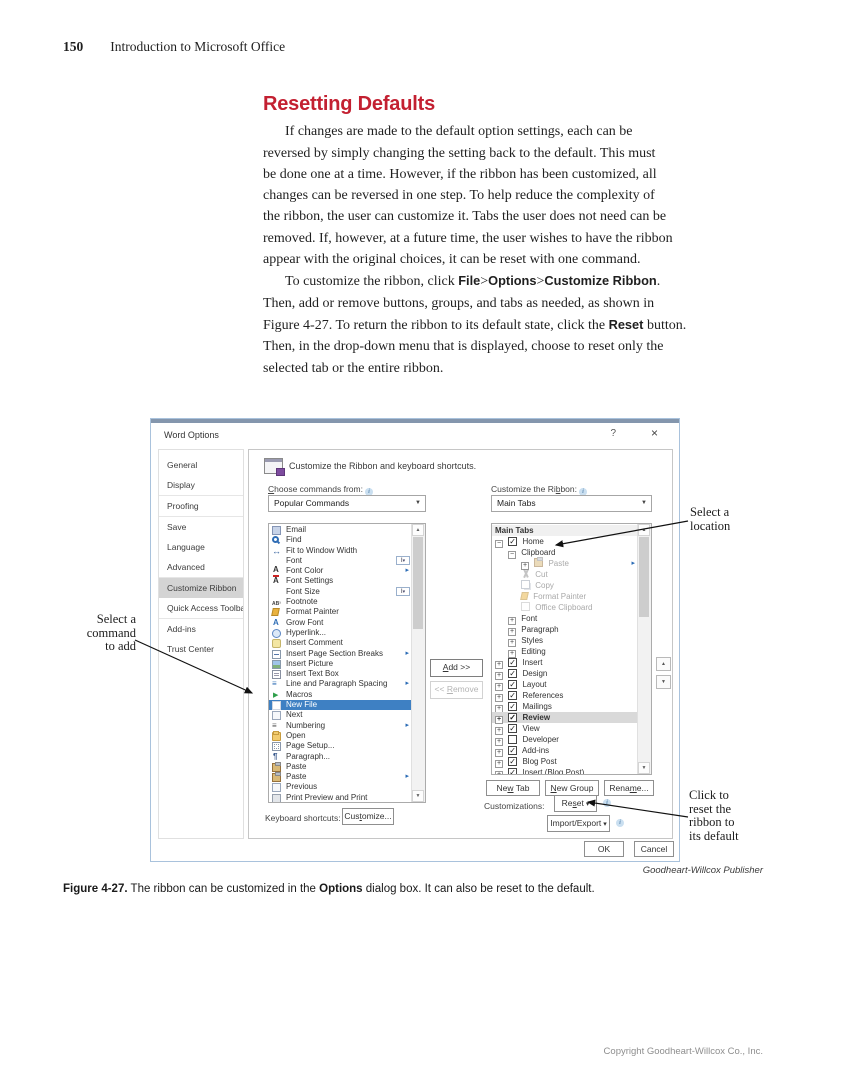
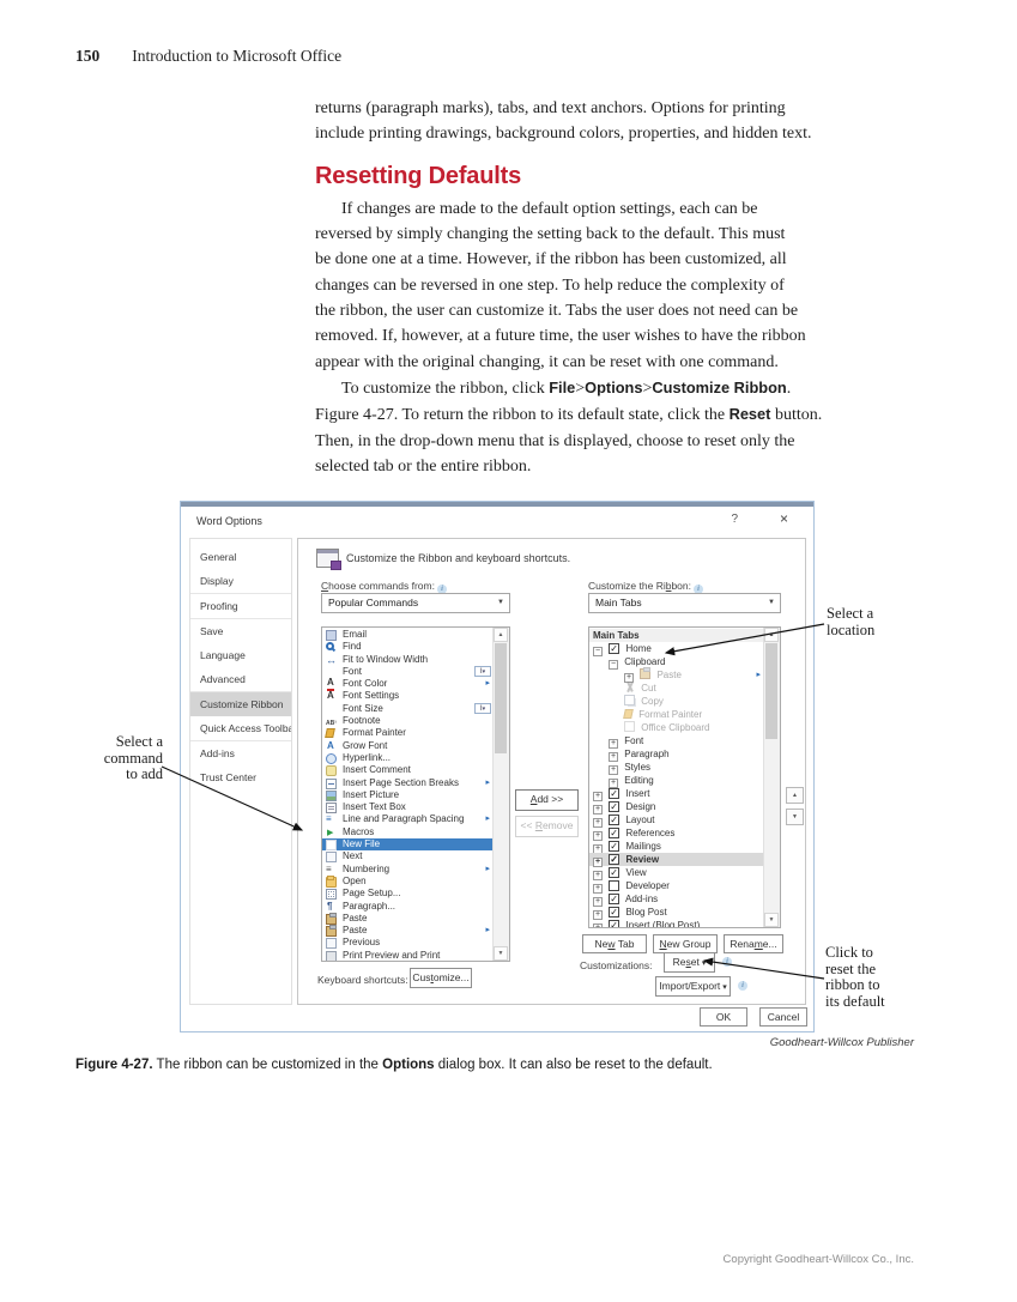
  150 Introduction to Microsoft Office
+ returns (paragraph marks), tabs, and text anchors. Options for printing
+ include printing drawings, background colors, properties, and hidden text.
  Resetting Defaults
  If changes are made to the default option settings, each can be
  reversed by simply changing the setting back to the default. This must
  be done one at a time. However, if the ribbon has been customized, all
  changes can be reversed in one step. To help reduce the complexity of
  the ribbon, the user can customize it. Tabs the user does not need can be
  removed. If, however, at a future time, the user wishes to have the ribbon
- appear with the original choices, it can be reset with one command.
+ appear with the original changing, it can be reset with one command.
  To customize the ribbon, click File>Options>Customize Ribbon.
- Then, add or remove buttons, groups, and tabs as needed, as shown in
  Figure 4-27. To return the ribbon to its default state, click the Reset button.
  Then, in the drop-down menu that is displayed, choose to reset only the
  selected tab or the entire ribbon.
  Word Options
  ?
  ×
  General
  Display
  Proofing
  Save
  Language
  Advanced
  Customize Ribbon
  Quick Access Toolba
  Add-ins
  Trust Center
  Customize the Ribbon and keyboard shortcuts.
  Choose commands from:
  Popular Commands
  Customize the Ribbon:
  Main Tabs
  Email
  Find
  Fit to Window Width
  Font
  Font Color
  Font Settings
  Font Size
  Footnote
  Format Painter
  Grow Font
  Hyperlink...
  Insert Comment
  Insert Page Section Breaks
  Insert Picture
  Insert Text Box
  Line and Paragraph Spacing
  Macros
  New File
  Next
  Numbering
  Open
  Page Setup...
  Paragraph...
  Paste
  Paste
  Previous
  Print Preview and Print
  Add >>
  << Remove
  Main Tabs
  Home
  Clipboard
  Paste
  Cut
  Copy
  Format Painter
  Office Clipboard
  Font
  Paragraph
  Styles
  Editing
  Insert
  Design
  Layout
  References
  Mailings
  Review
  View
  Developer
  Add-ins
  Blog Post
  Insert (Blog Post)
  New Tab
  New Group
  Rename...
  Customizations:
  Reset
  Import/Export
  Keyboard shortcuts:
  Customize...
  OK
  Cancel
  Select a
  location
  Select a
  command
  to add
  Click to
  reset the
  ribbon to
  its default
  Goodheart-Willcox Publisher
  Figure 4-27. The ribbon can be customized in the Options dialog box. It can also be reset to the default.
  Copyright Goodheart-Willcox Co., Inc.
